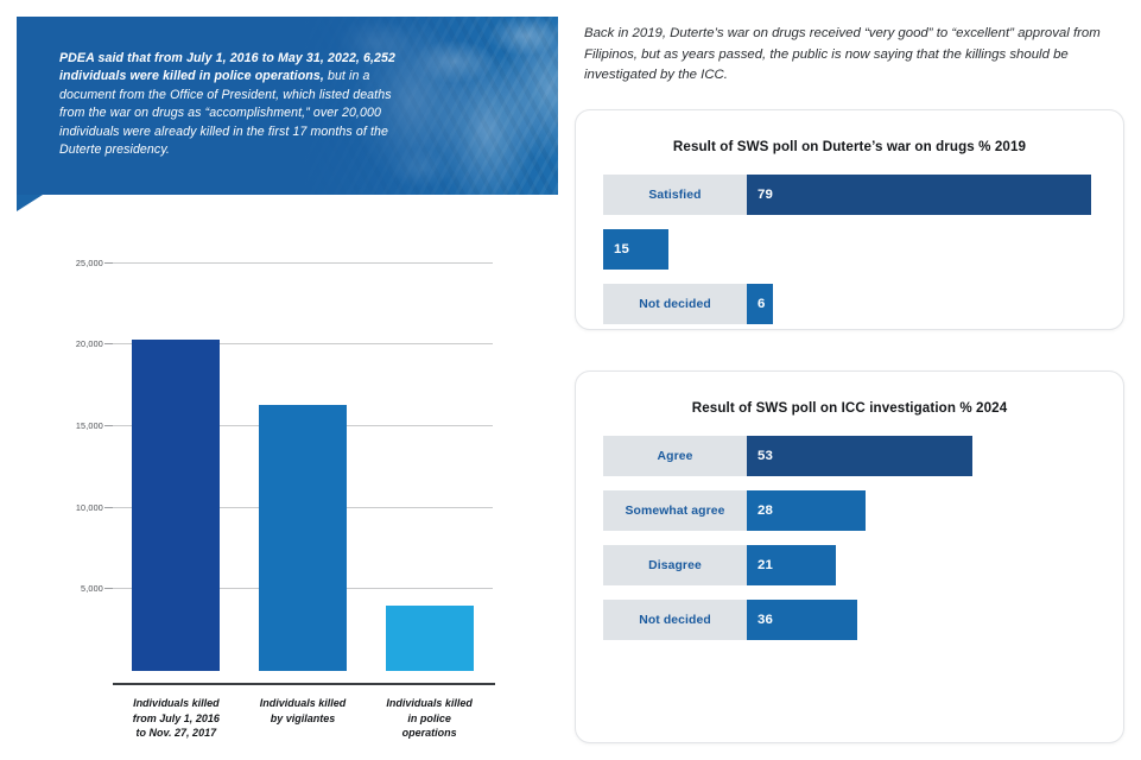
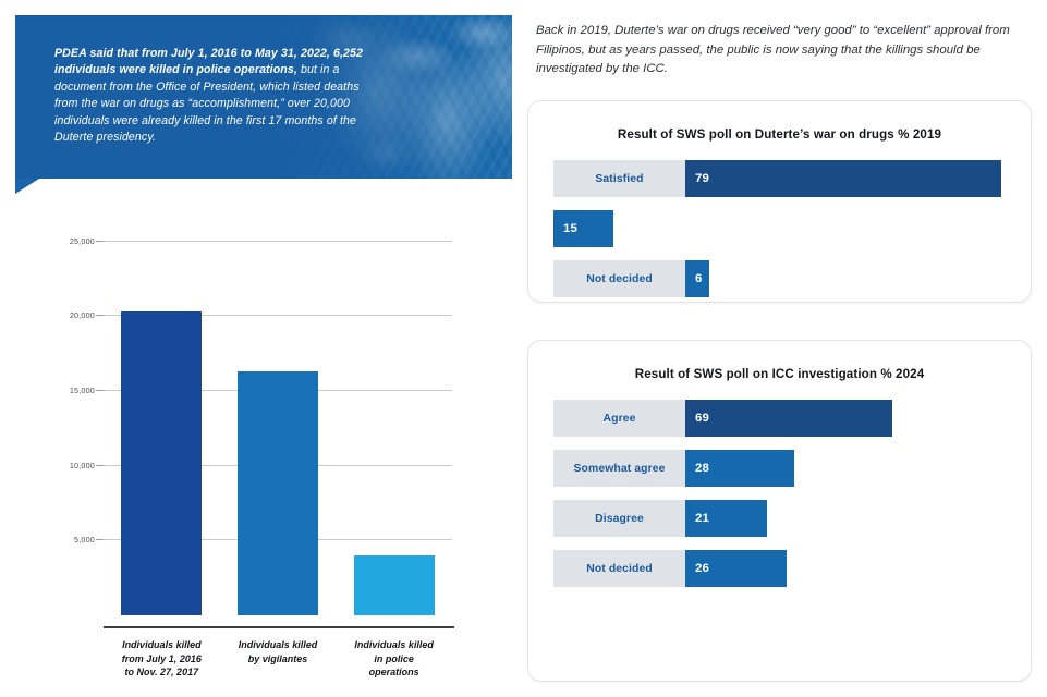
  PDEA said that from July 1, 2016 to May 31, 2022, 6,252 individuals were killed in police operations, but in a document from the Office of President, which listed deaths from the war on drugs as “accomplishment,” over 20,000 individuals were already killed in the first 17 months of the Duterte presidency.
  5,000
  10,000
  15,000
  20,000
  25,000
  Individuals killed
  from July 1, 2016
  to Nov. 27, 2017
  Individuals killed
  by vigilantes
  Individuals killed
  in police
  operations
  Back in 2019, Duterte’s war on drugs received “very good” to “excellent” approval from Filipinos, but as years passed, the public is now saying that the killings should be investigated by the ICC.
  Result of SWS poll on Duterte’s war on drugs % 2019
  Satisfied
  79
  15
  Not decided
  6
  Result of SWS poll on ICC investigation % 2024
  Agree
- 53
+ 69
  Somewhat agree
  28
  Disagree
  21
  Not decided
- 36
+ 26
